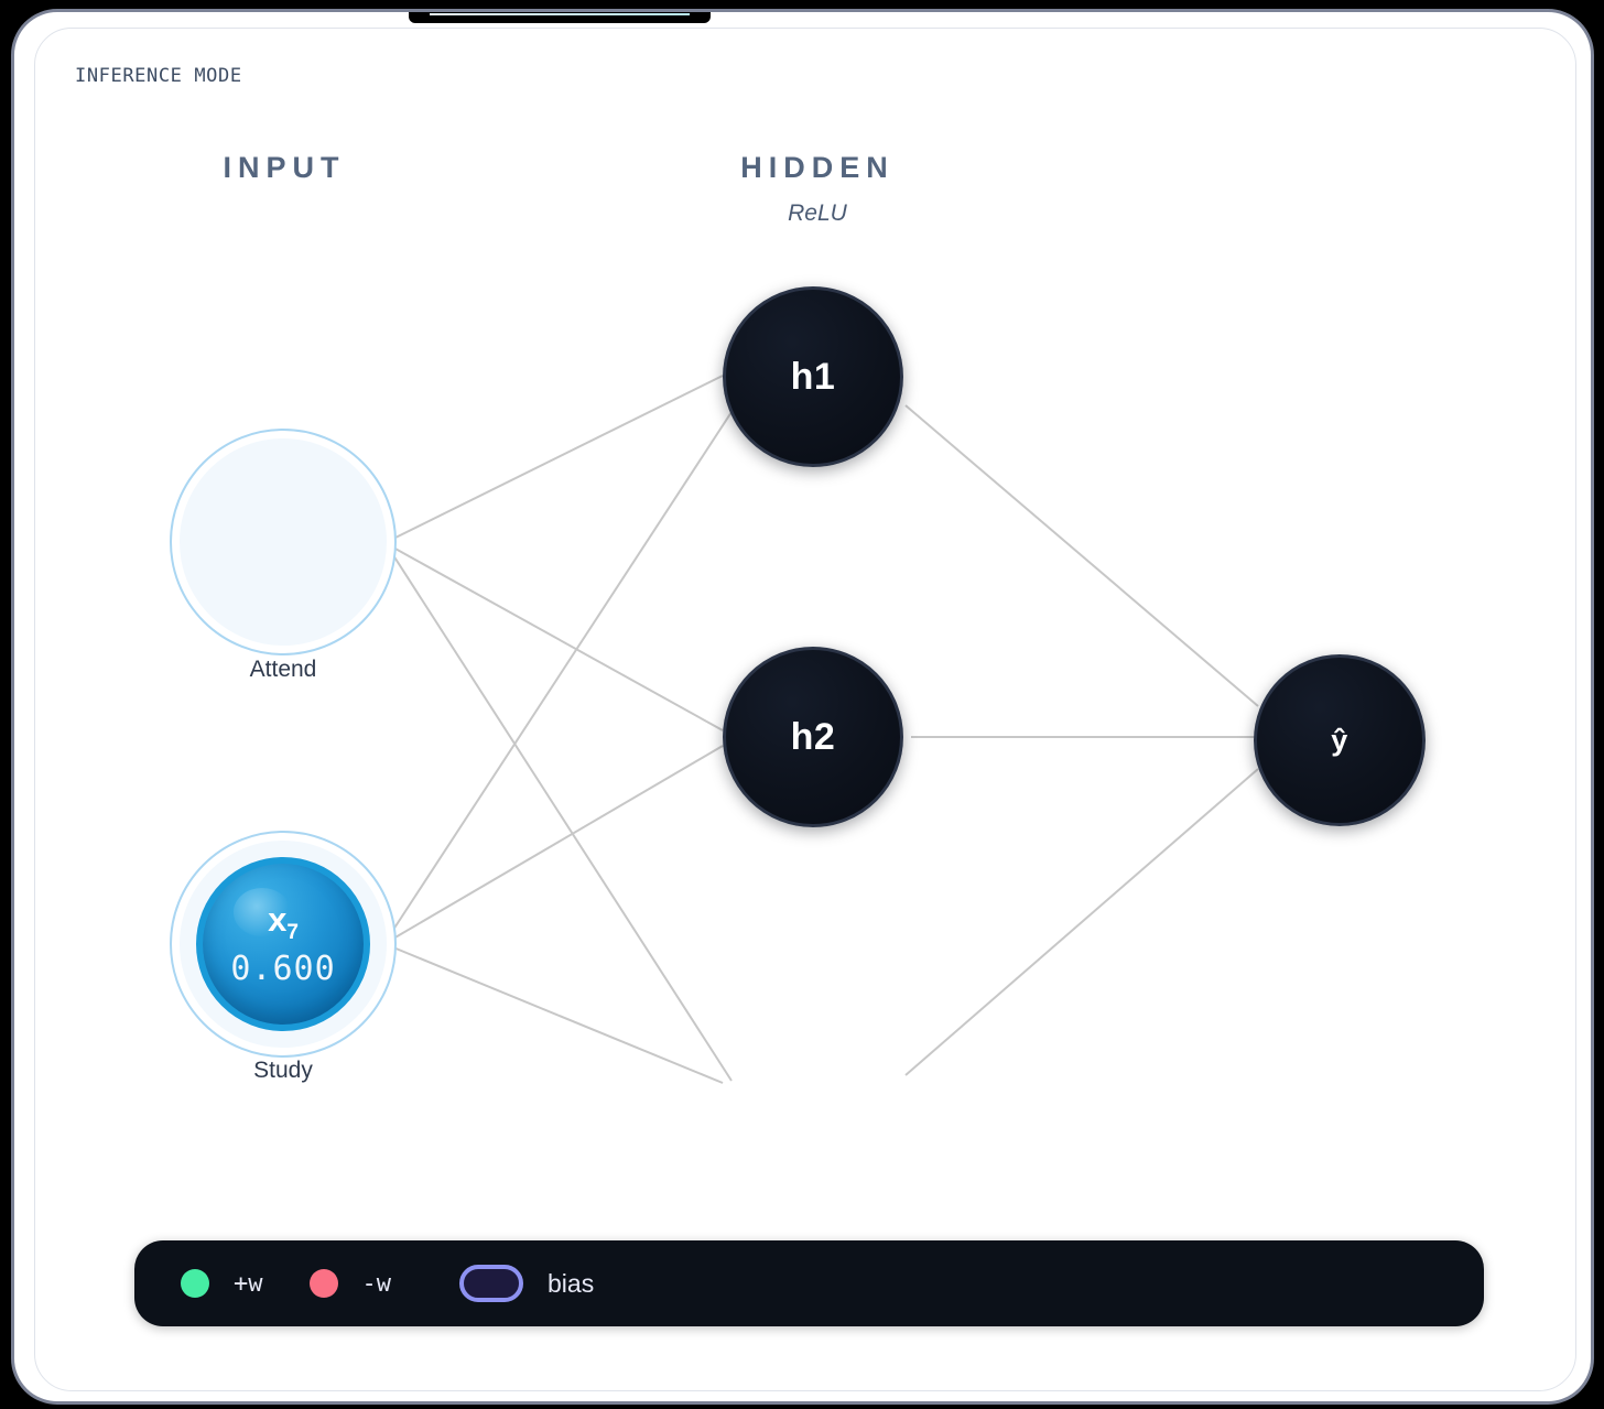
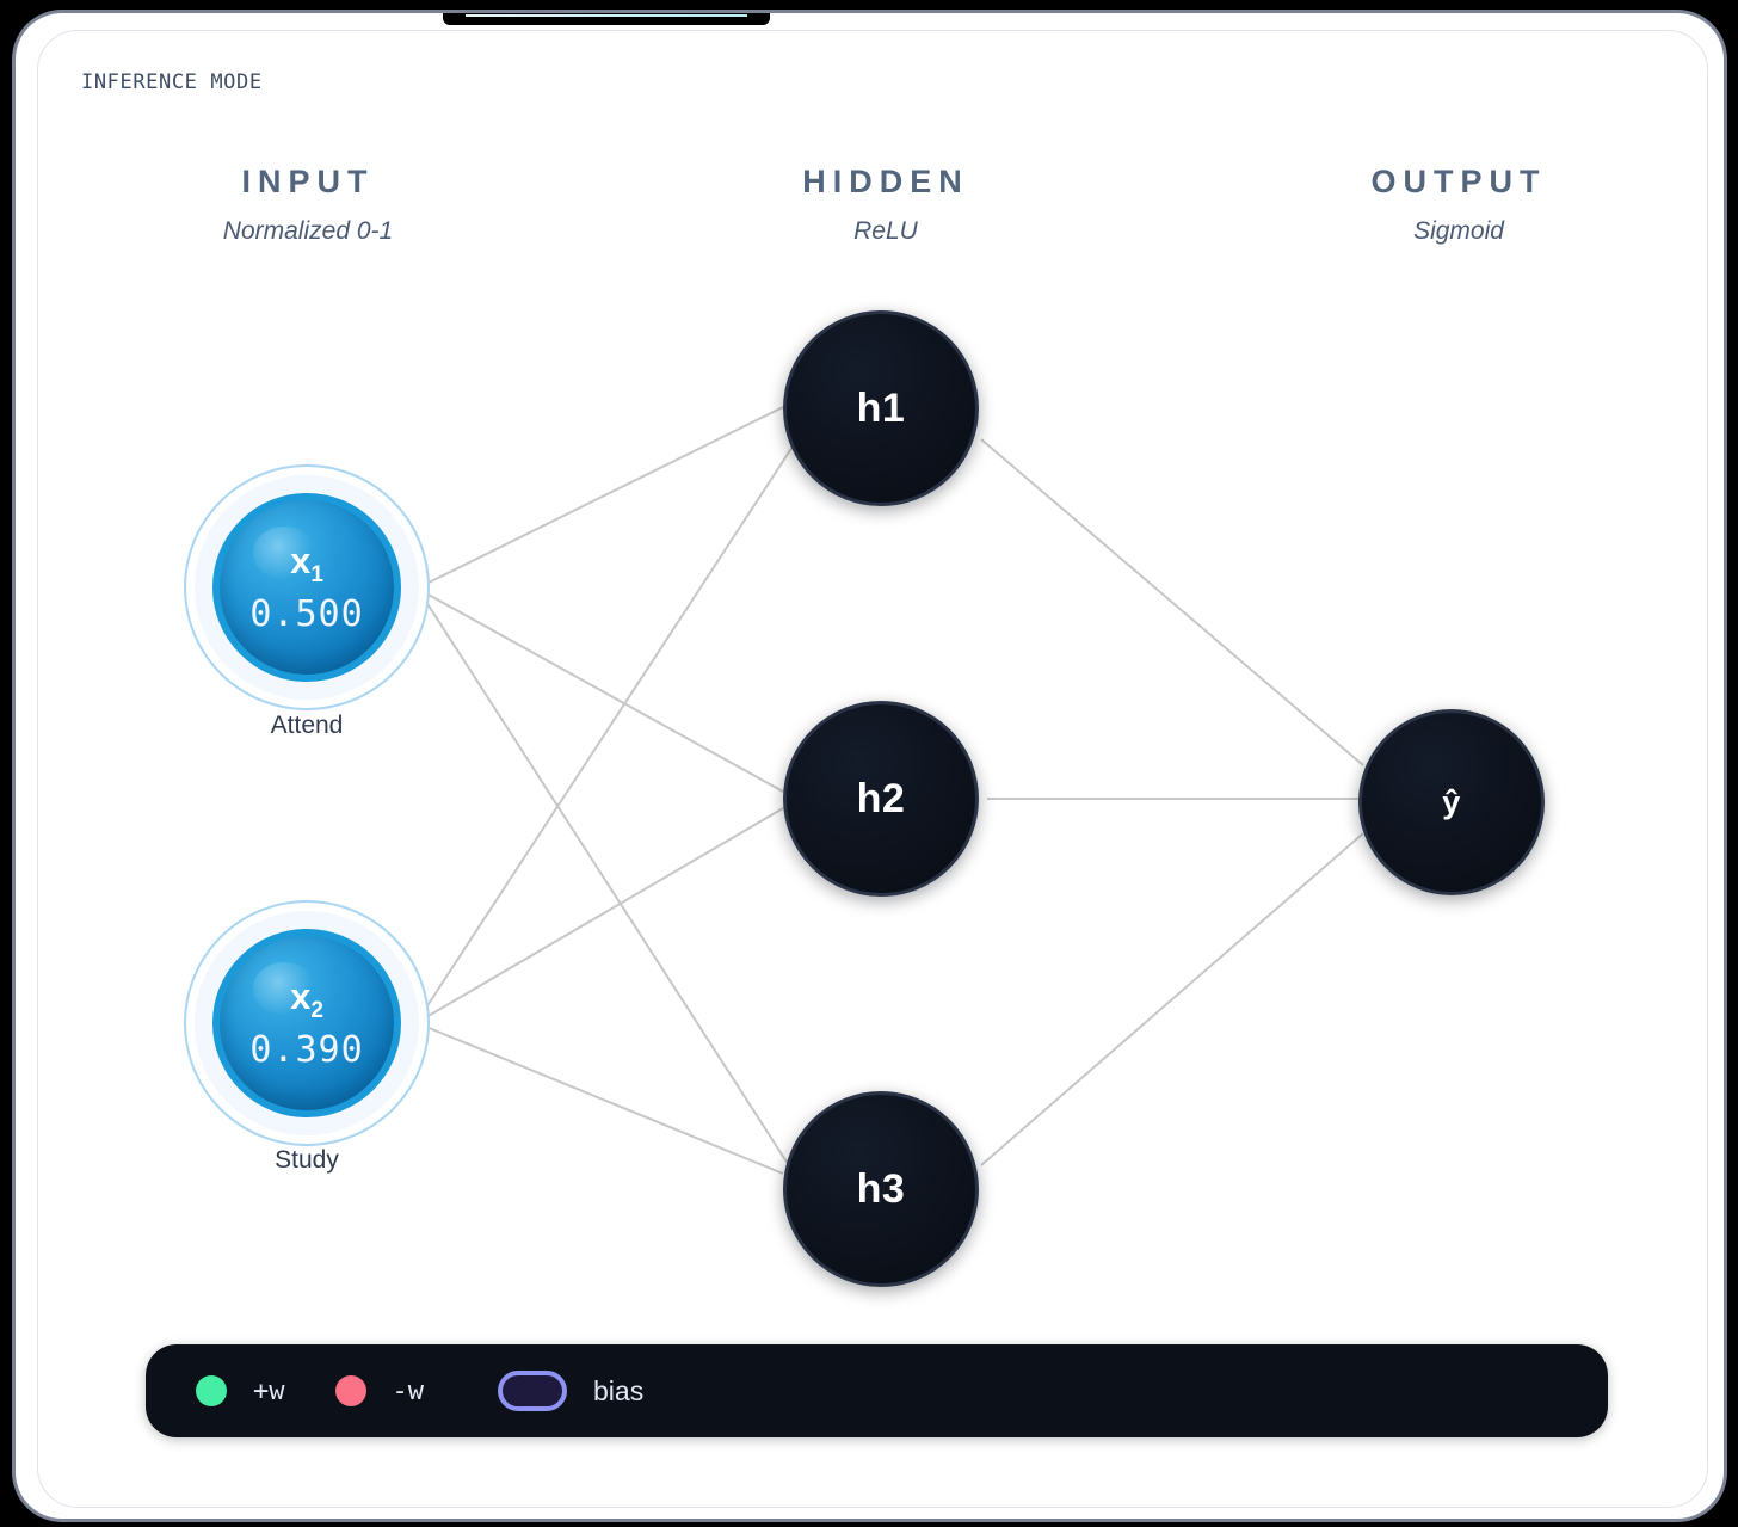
  INFERENCE MODE
  INPUT
+ Normalized 0-1
  HIDDEN
  ReLU
+ OUTPUT
+ Sigmoid
+ x1
+ 0.500
  Attend
- x7
+ x2
- 0.600
+ 0.390
  Study
  h1
  h2
+ h3
  ŷ
  +w
  -w
  bias
